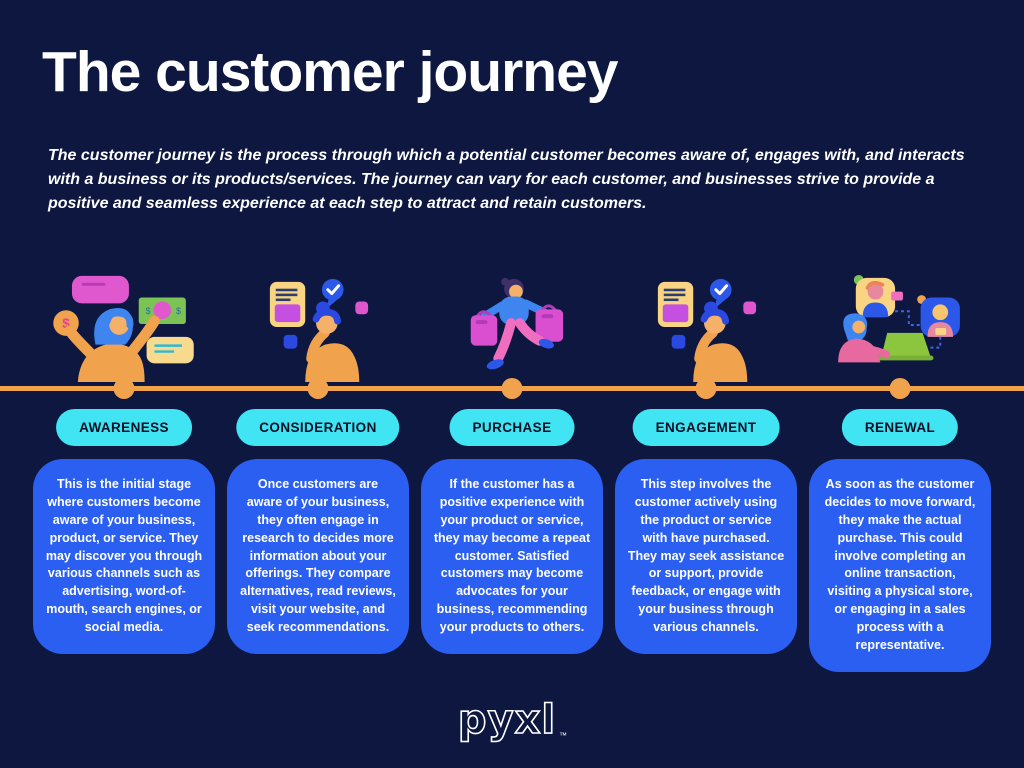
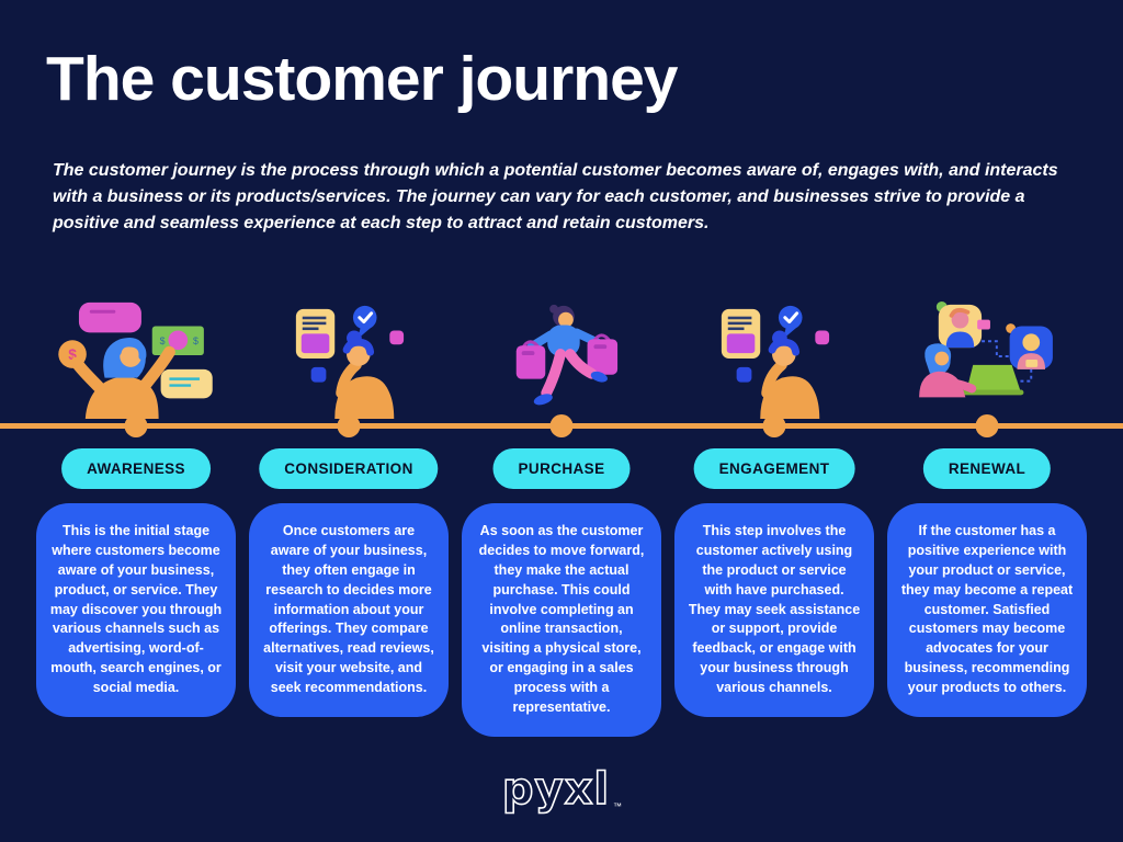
  The customer journey
  The customer journey is the process through which a potential customer becomes aware of, engages with, and interacts with a business or its products/services. The journey can vary for each customer, and businesses strive to provide a positive and seamless experience at each step to attract and retain customers.
  $
  $
  $
  AWARENESS
  This is the initial stage where customers become aware of your business, product, or service. They may discover you through various channels such as advertising, word-of-mouth, search engines, or social media.
  CONSIDERATION
  Once customers are aware of your business, they often engage in research to decides more information about your offerings. They compare alternatives, read reviews, visit your website, and seek recommendations.
  PURCHASE
- If the customer has a positive experience with your product or service, they may become a repeat customer. Satisfied customers may become advocates for your business, recommending your products to others.
+ As soon as the customer decides to move forward, they make the actual purchase. This could involve completing an online transaction, visiting a physical store, or engaging in a sales process with a representative.
  ENGAGEMENT
  This step involves the customer actively using the product or service with have purchased. They may seek assistance or support, provide feedback, or engage with your business through various channels.
  RENEWAL
- As soon as the customer decides to move forward, they make the actual purchase. This could involve completing an online transaction, visiting a physical store, or engaging in a sales process with a representative.
+ If the customer has a positive experience with your product or service, they may become a repeat customer. Satisfied customers may become advocates for your business, recommending your products to others.
  pyxl
  ™
